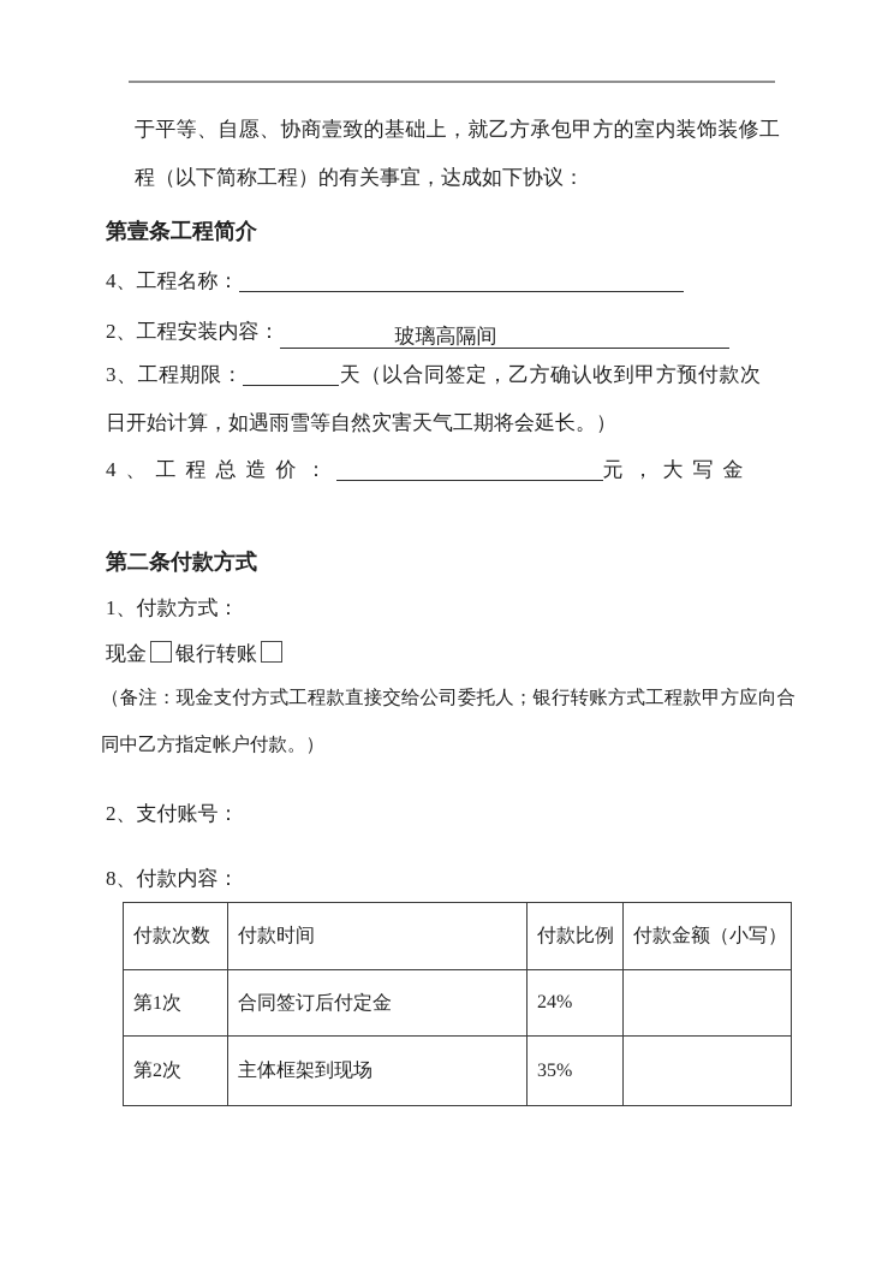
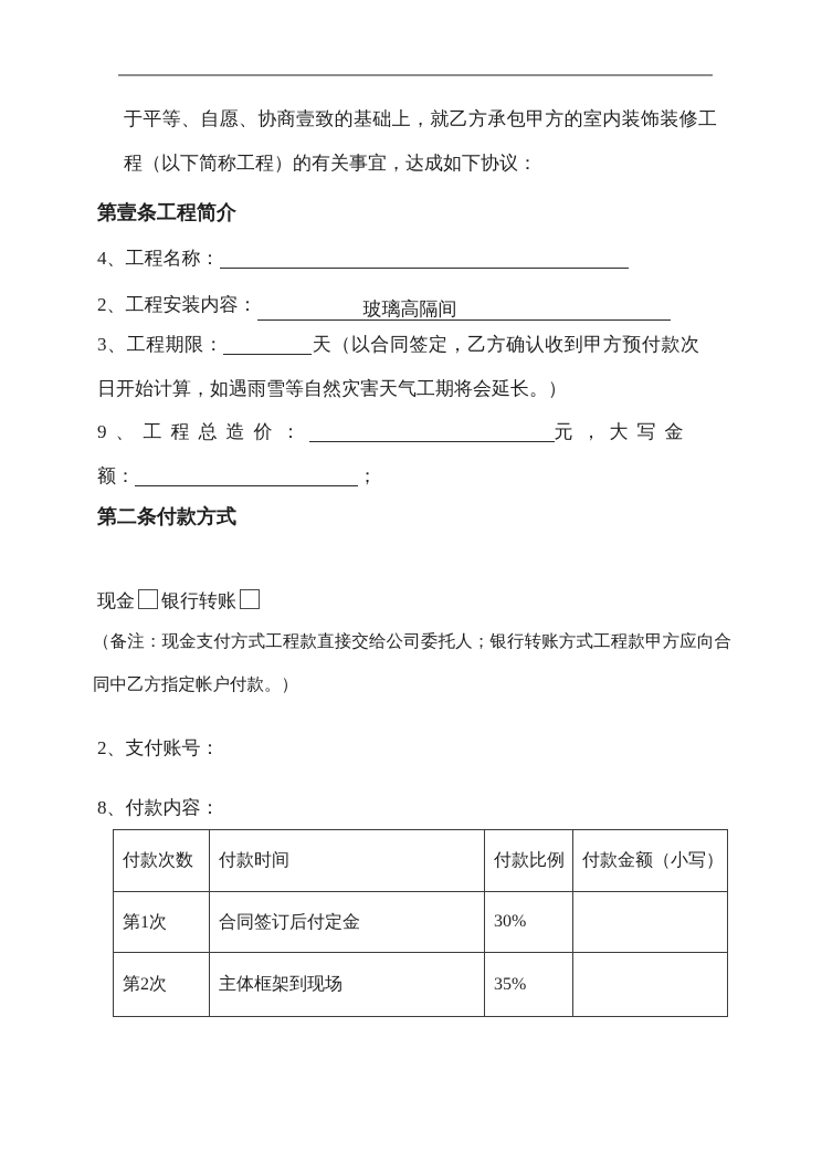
  于平等、自愿、协商壹致的基础上，就乙方承包甲方的室内装饰装修工程（以下简称工程）的有关事宜，达成如下协议：
  第壹条工程简介
  4、工程名称：
  2、工程安装内容： 玻璃高隔间
  3、工程期限： 天（以合同签定，乙方确认收到甲方预付款次日开始计算，如遇雨雪等自然灾害天气工期将会延长。）
- 4、工程总造价： 元，大写金
+ 9、工程总造价： 元，大写金
+ 额： ；
  第二条付款方式
- 1、付款方式：
  现金 银行转账
  （备注：现金支付方式工程款直接交给公司委托人；银行转账方式工程款甲方应向合同中乙方指定帐户付款。）
  2、支付账号：
  8、付款内容：
  付款次数	付款时间	付款比例	付款金额（小写）
- 第1次	合同签订后付定金	24%
+ 第1次	合同签订后付定金	30%
  第2次	主体框架到现场	35%
